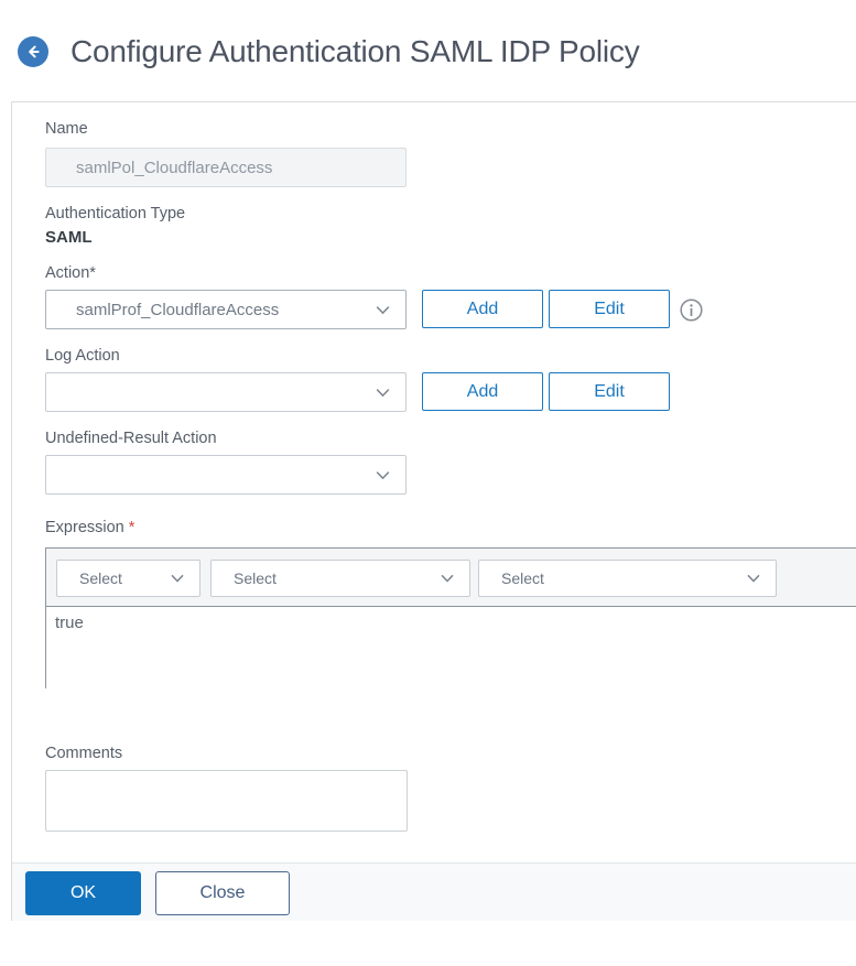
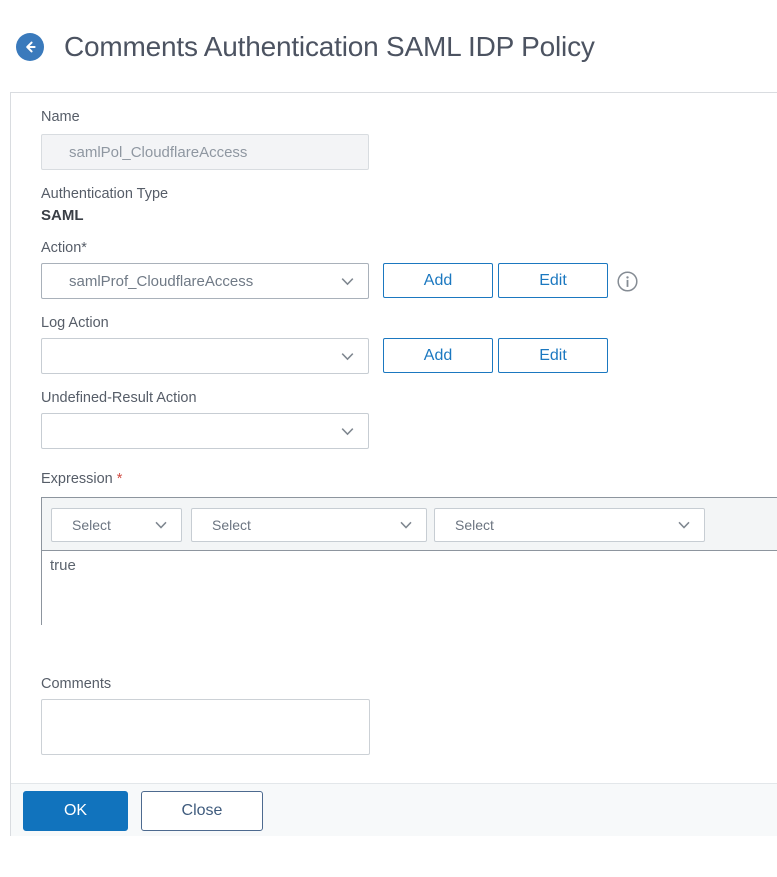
- Configure Authentication SAML IDP Policy
+ Comments Authentication SAML IDP Policy
  Name
  samlPol_CloudflareAccess
  Authentication Type
  SAML
  Action*
  samlProf_CloudflareAccess
  Add
  Edit
  Log Action
  Add
  Edit
  Undefined-Result Action
  Expression *
  Select
  Select
  Select
  true
  Comments
  OK
  Close
